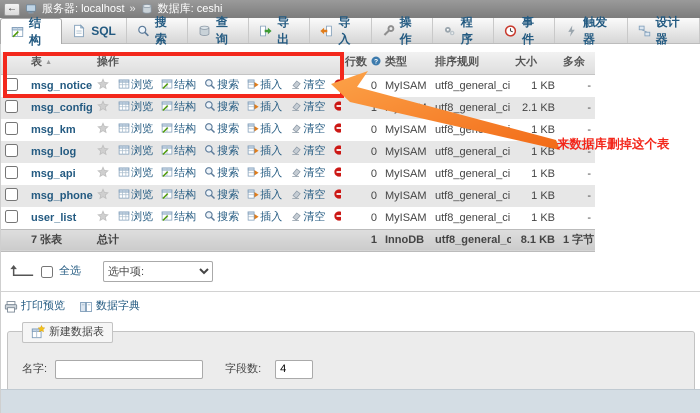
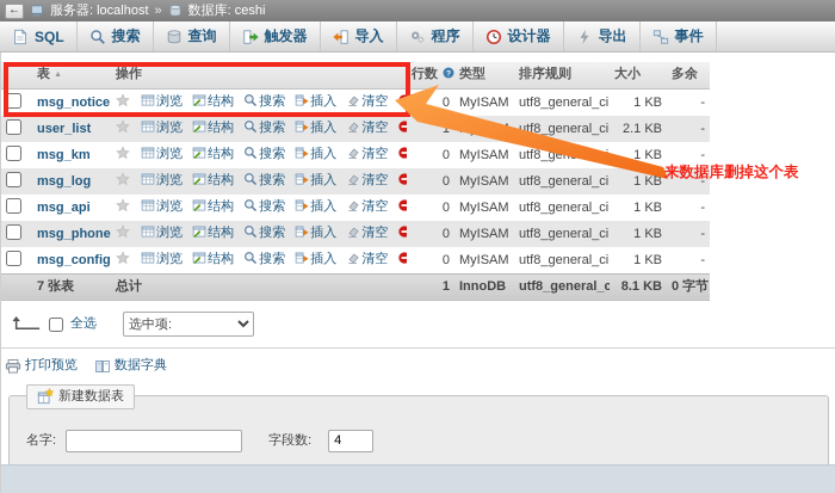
  ←
  服务器: localhost
  »
  数据库: ceshi
- 结构
  SQL
  搜索
  查询
- 导出
+ 触发器
  导入
- 操作
  程序
- 事件
+ 设计器
- 触发器
+ 导出
- 设计器
+ 事件
  	表	操作	行数	类型	排序规则	大小	多余
  	msg_notice	浏览 结构 搜索 插入 清空	0	MyISAM	utf8_general_ci	1 KB	-
- 	msg_config	浏览 结构 搜索 插入 清空	1		utf8_general_ci	2.1 KB	-
+ 	user_list	浏览 结构 搜索 插入 清空	1		utf8_general_ci	2.1 KB	-
  	msg_km	浏览 结构 搜索 插入 清空	0	MyISAM	utf8_ge	1 KB	-
  	msg_log	浏览 结构 搜索 插入 清空	0	MyISAM	utf8_general_ci	1 KB	-
  	msg_api	浏览 结构 搜索 插入 清空	0	MyISAM	utf8_general_ci	1 KB	-
  	msg_phone	浏览 结构 搜索 插入 清空	0	MyISAM	utf8_general_ci	1 KB	-
- 	user_list	浏览 结构 搜索 插入 清空	0	MyISAM	utf8_general_ci	1 KB	-
+ 	msg_config	浏览 结构 搜索 插入 清空	0	MyISAM	utf8_general_ci	1 KB	-
- 	7 张表	总计	1	InnoDB	utf8_general_c	8.1 KB	1 字节
+ 	7 张表	总计	1	InnoDB	utf8_general_c	8.1 KB	0 字节
  全选
  选中项:
  打印预览
  数据字典
  新建数据表
  名字:
  字段数:
  4
  来数据库删掉这个表
